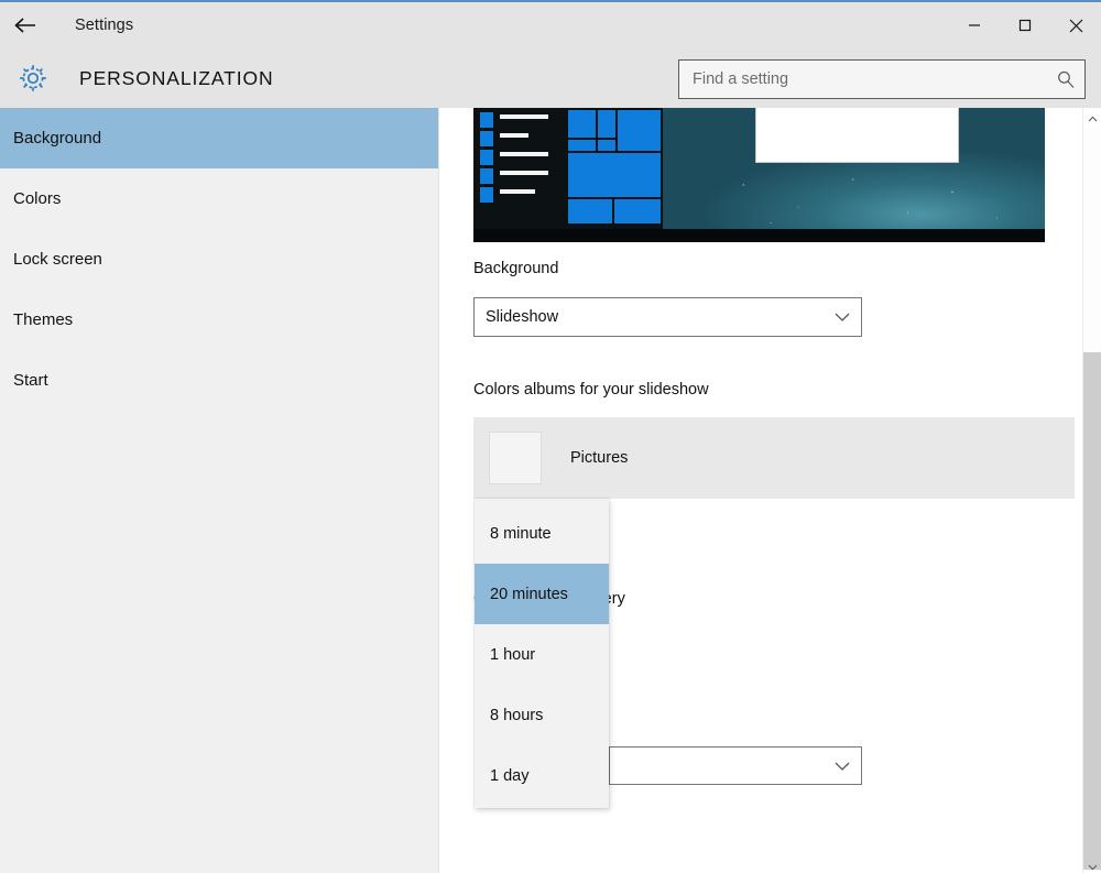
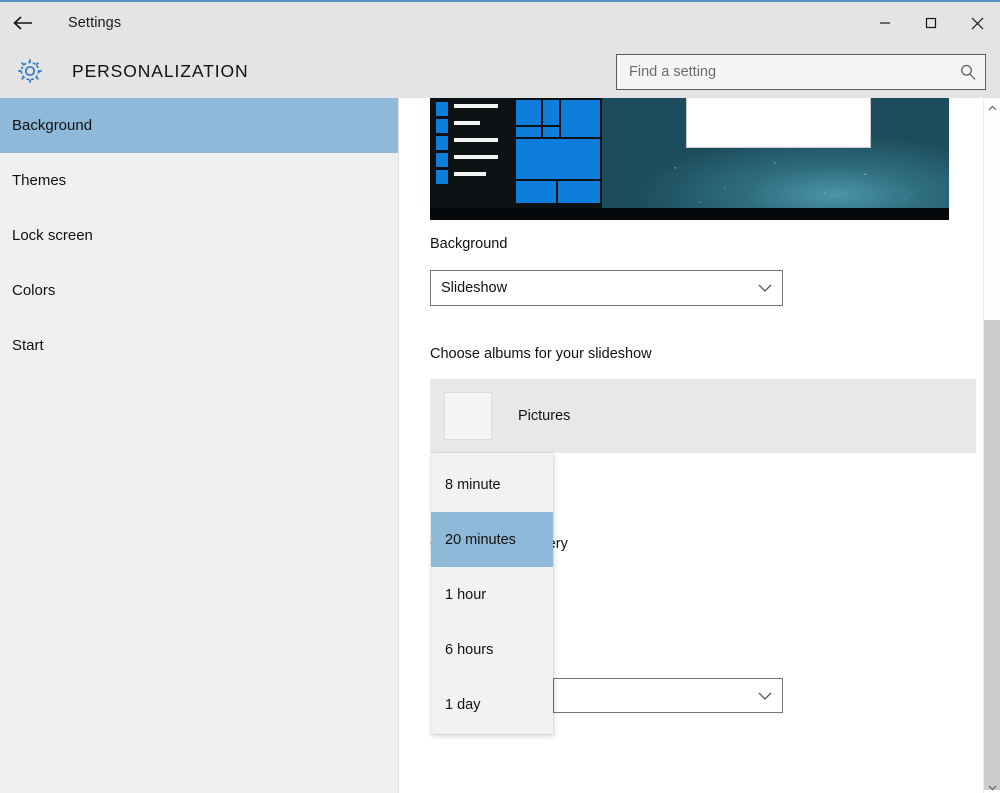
  Settings
  PERSONALIZATION
  Find a setting
  Background
- Colors
+ Themes
  Lock screen
- Themes
+ Colors
  Start
  Background
  Slideshow
- Colors albums for your slideshow
+ Choose albums for your slideshow
  Pictures
  8 minute
  20 minutes
  1 hour
- 8 hours
+ 6 hours
  1 day
